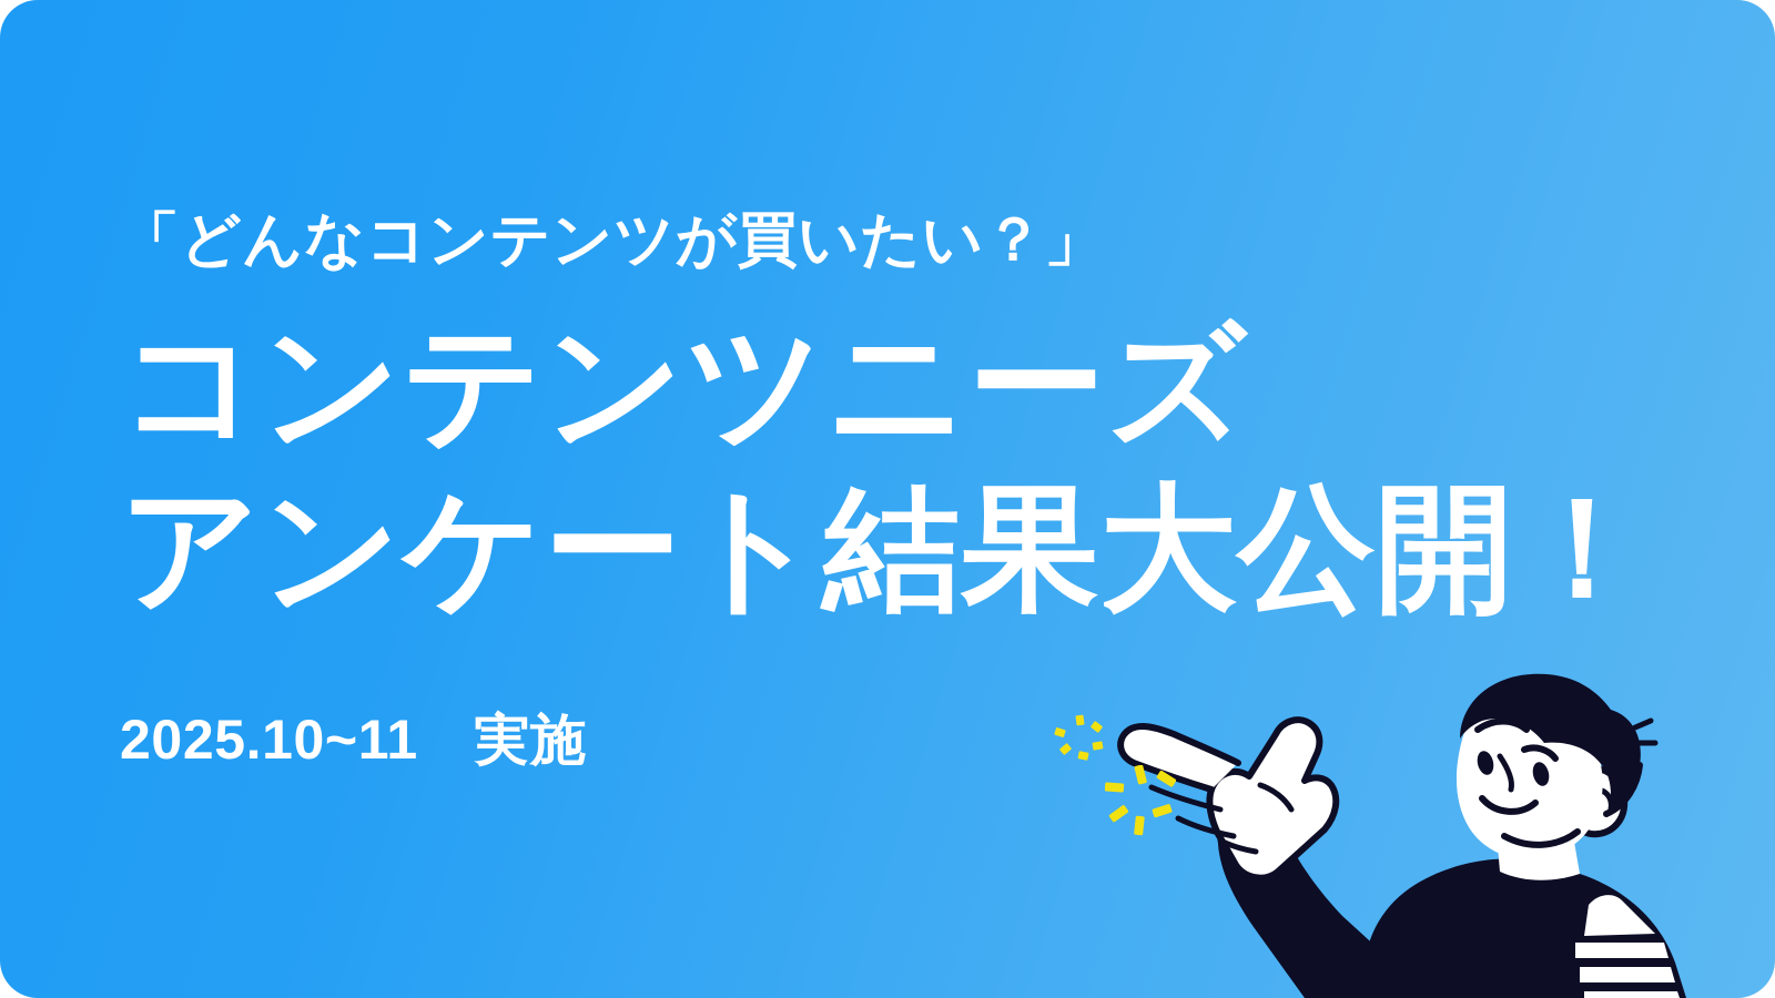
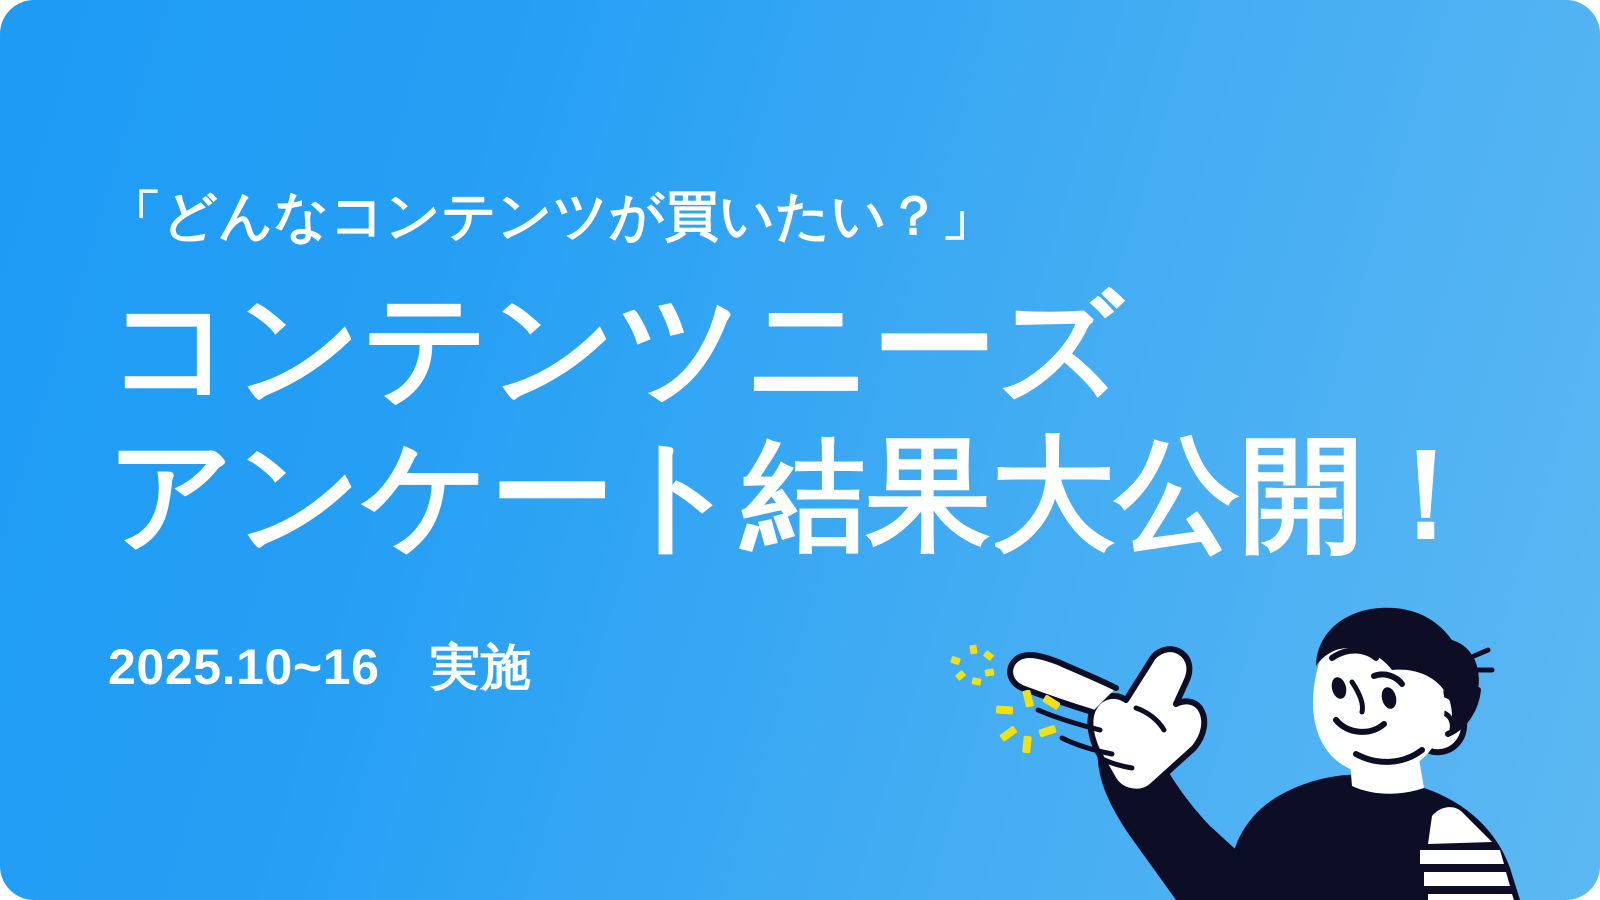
  「どんなコンテンツが買いたい？」
  コンテンツニーズ
  アンケート結果大公開！
- 2025.10~11 実施
+ 2025.10~16 実施
